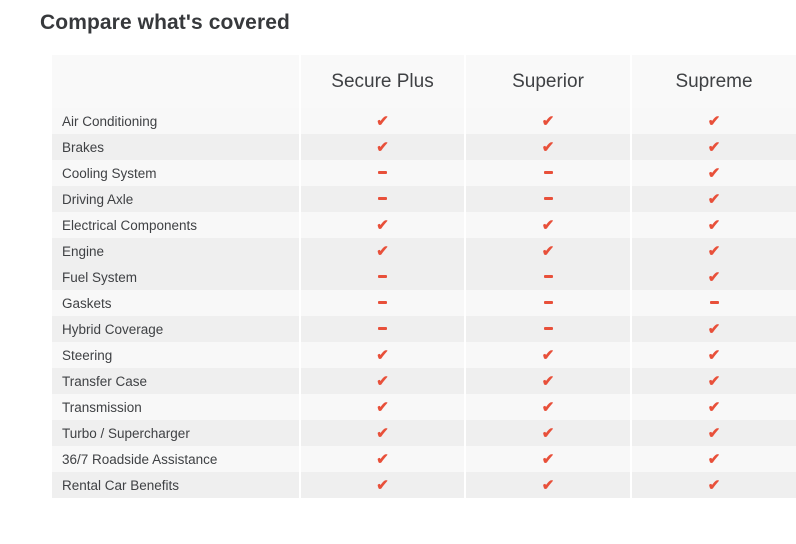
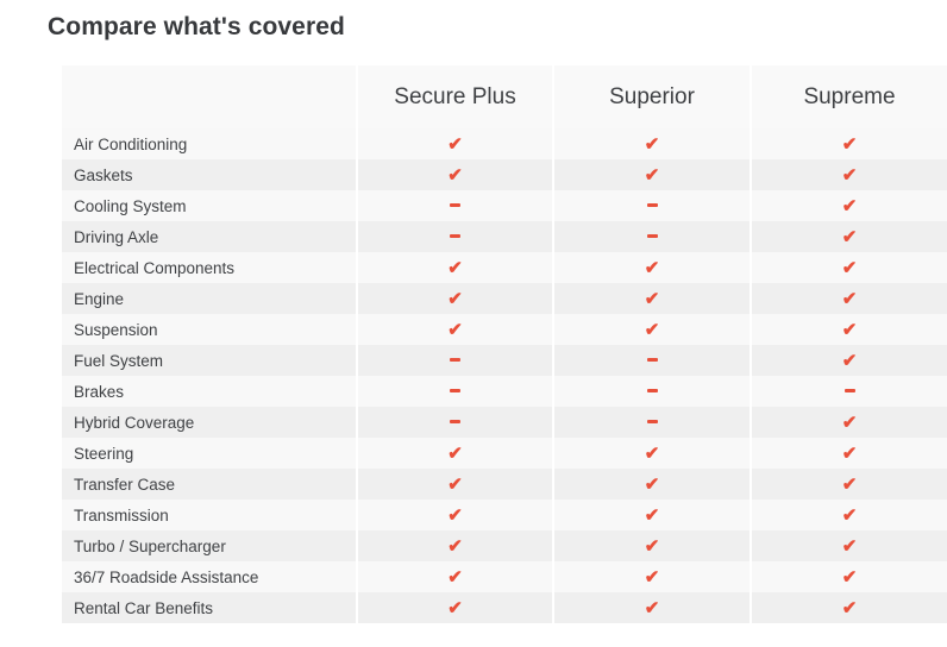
  Compare what's covered
  	Secure Plus	Superior	Supreme
  Air Conditioning	✔	✔	✔
- Brakes	✔	✔	✔
+ Gaskets	✔	✔	✔
  Cooling System			✔
  Driving Axle			✔
  Electrical Components	✔	✔	✔
  Engine	✔	✔	✔
+ Suspension	✔	✔	✔
  Fuel System			✔
- Gaskets
+ Brakes
  Hybrid Coverage			✔
  Steering	✔	✔	✔
  Transfer Case	✔	✔	✔
  Transmission	✔	✔	✔
  Turbo / Supercharger	✔	✔	✔
  36/7 Roadside Assistance	✔	✔	✔
  Rental Car Benefits	✔	✔	✔
